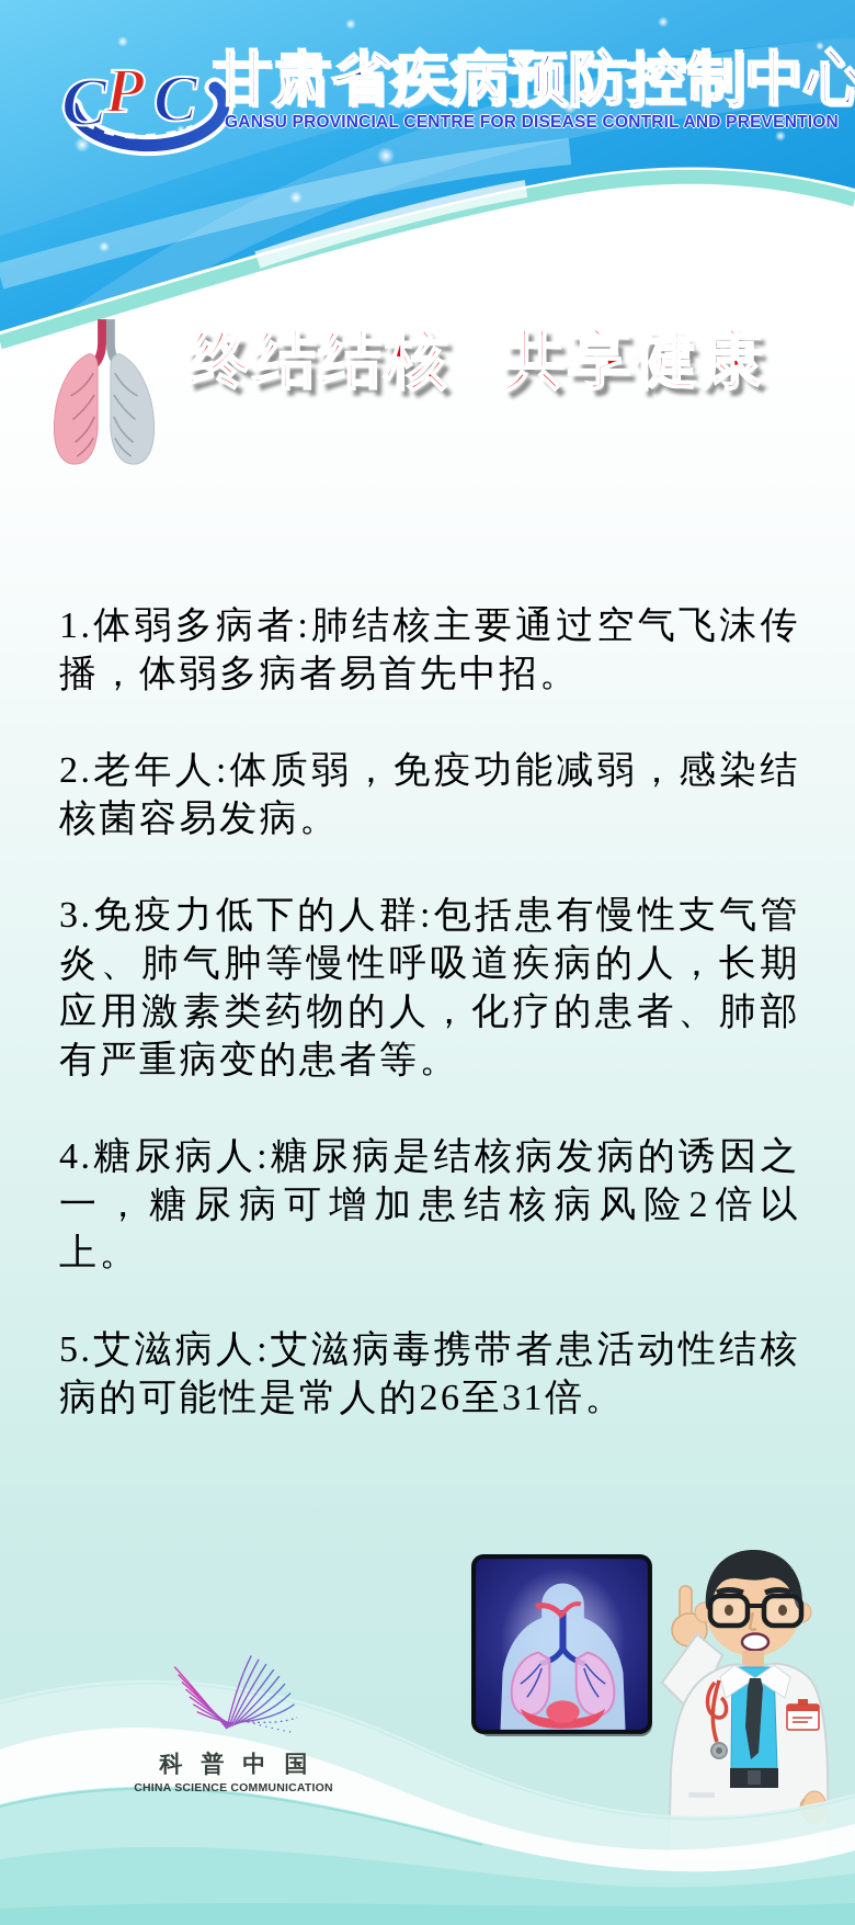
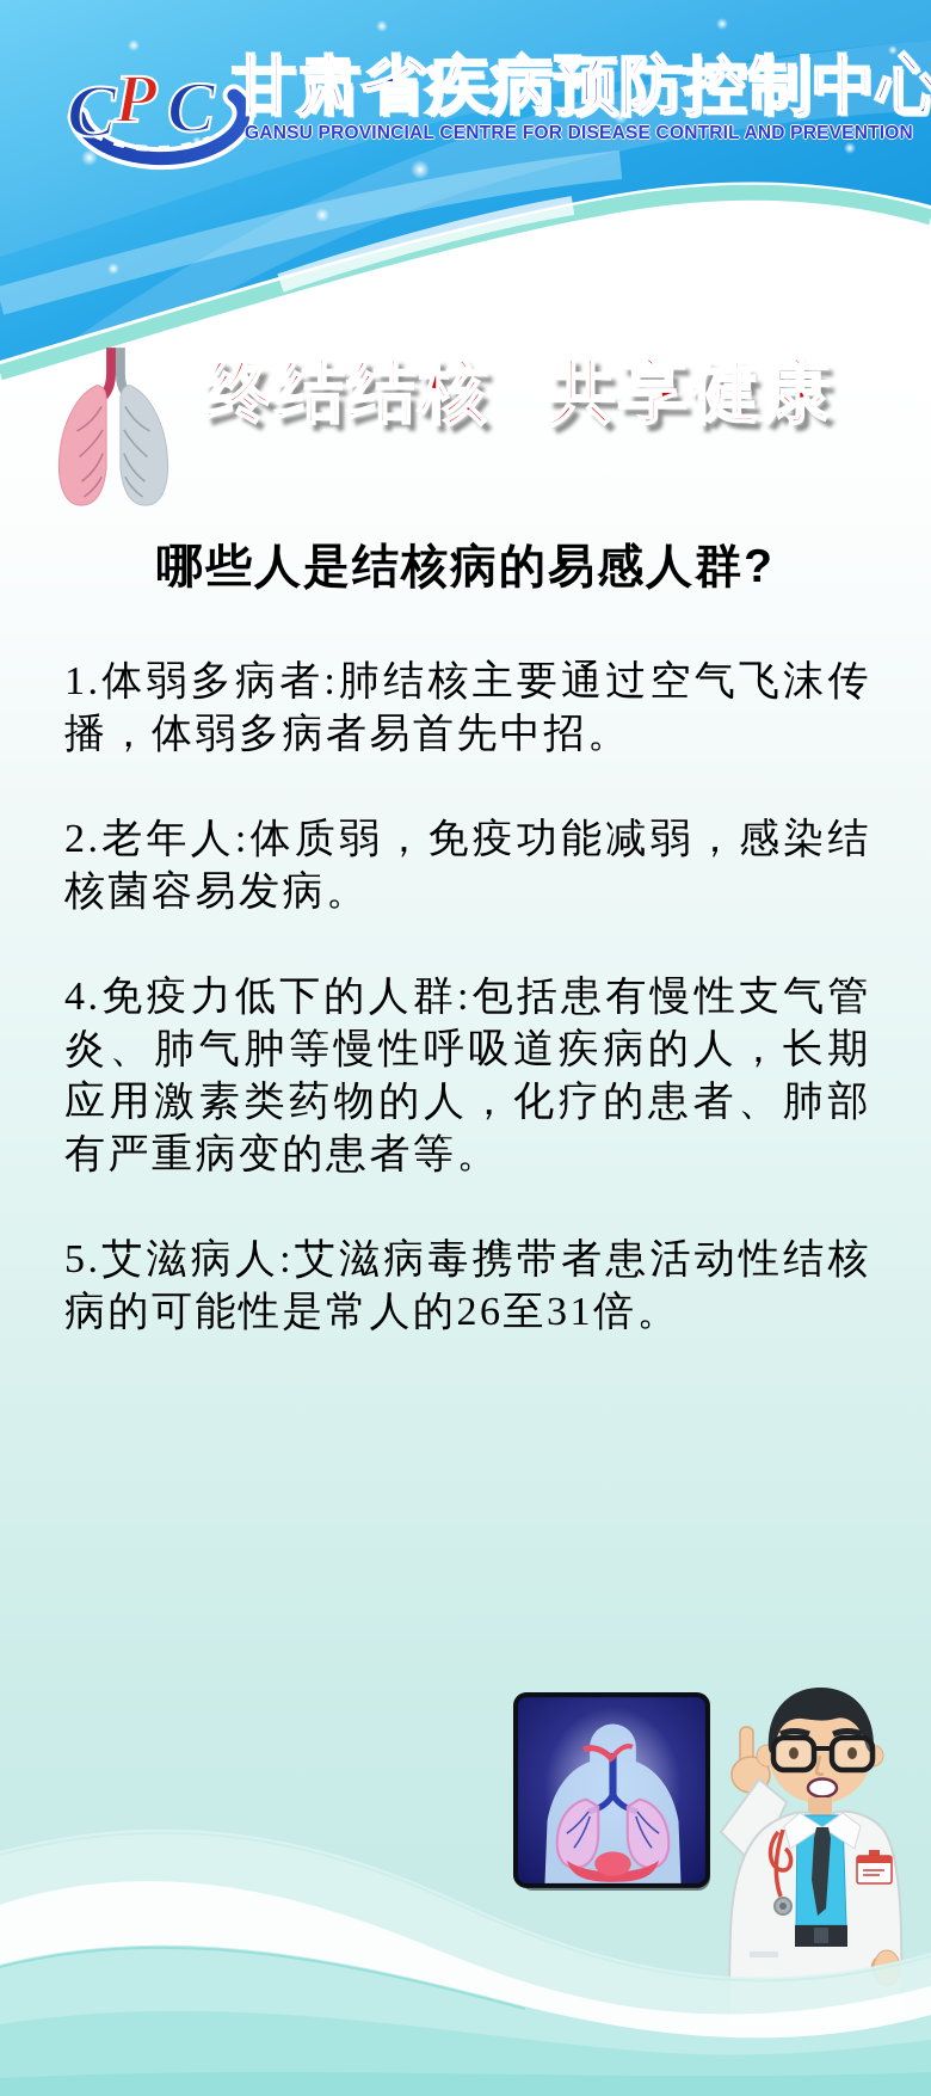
  C
  P
  C
  甘肃省疾病预防控制中心
  GANSU PROVINCIAL CENTRE FOR DISEASE CONTRIL AND PREVENTION
  终结结核 共享健康
+ 哪些人是结核病的易感人群?
  1.体弱多病者:肺结核主要通过空气飞沫传播，体弱多病者易首先中招。
  2.老年人:体质弱，免疫功能减弱，感染结核菌容易发病。
- 3.免疫力低下的人群:包括患有慢性支气管炎、肺气肿等慢性呼吸道疾病的人，长期应用激素类药物的人，化疗的患者、肺部有严重病变的患者等。
+ 4.免疫力低下的人群:包括患有慢性支气管炎、肺气肿等慢性呼吸道疾病的人，长期应用激素类药物的人，化疗的患者、肺部有严重病变的患者等。
- 4.糖尿病人:糖尿病是结核病发病的诱因之一，糖尿病可增加患结核病风险2倍以上。
  5.艾滋病人:艾滋病毒携带者患活动性结核病的可能性是常人的26至31倍。
- 科普中国
- CHINA SCIENCE COMMUNICATION
